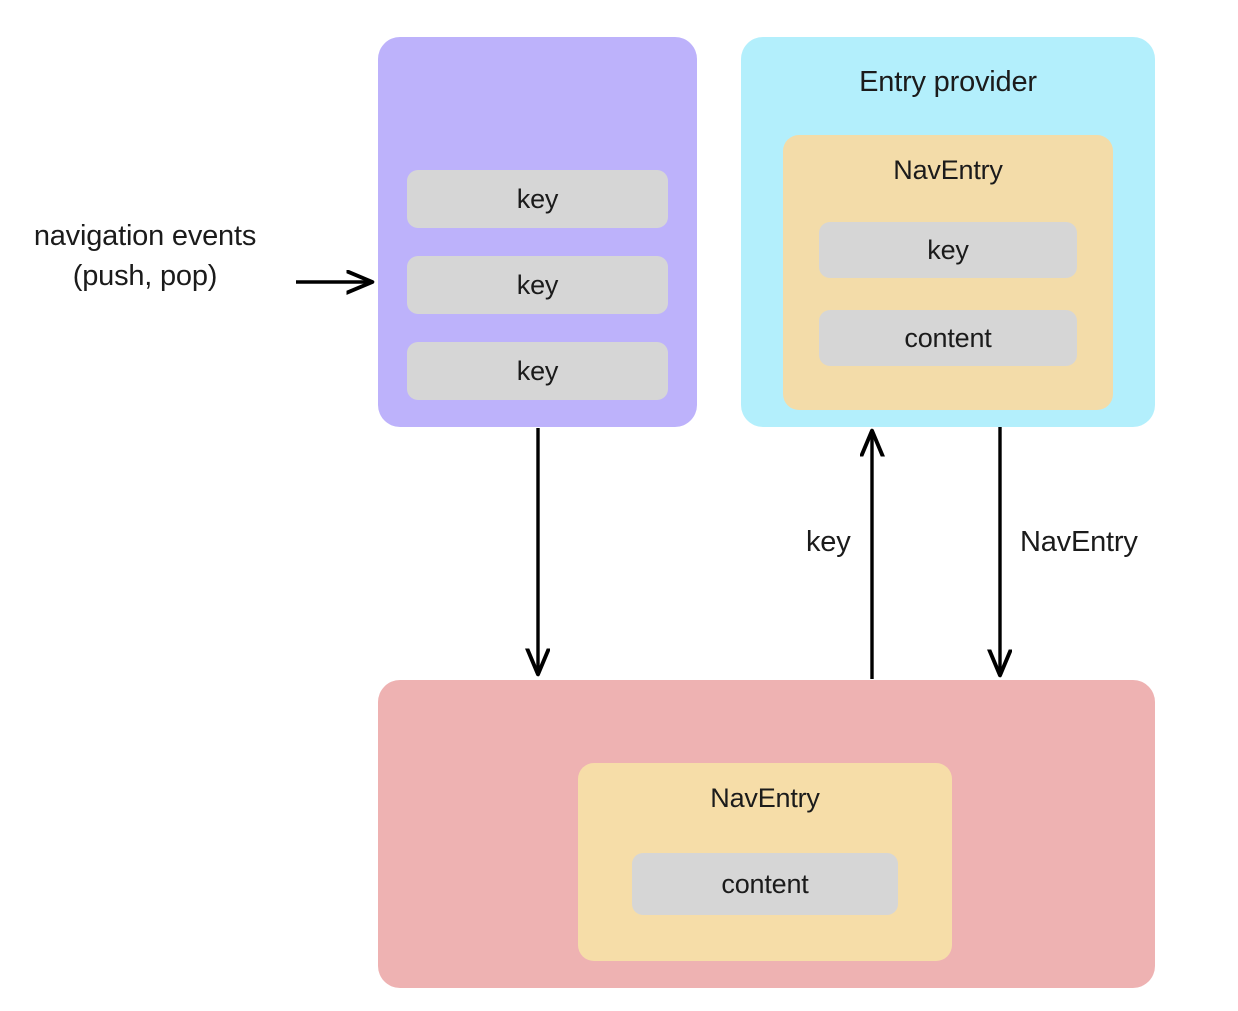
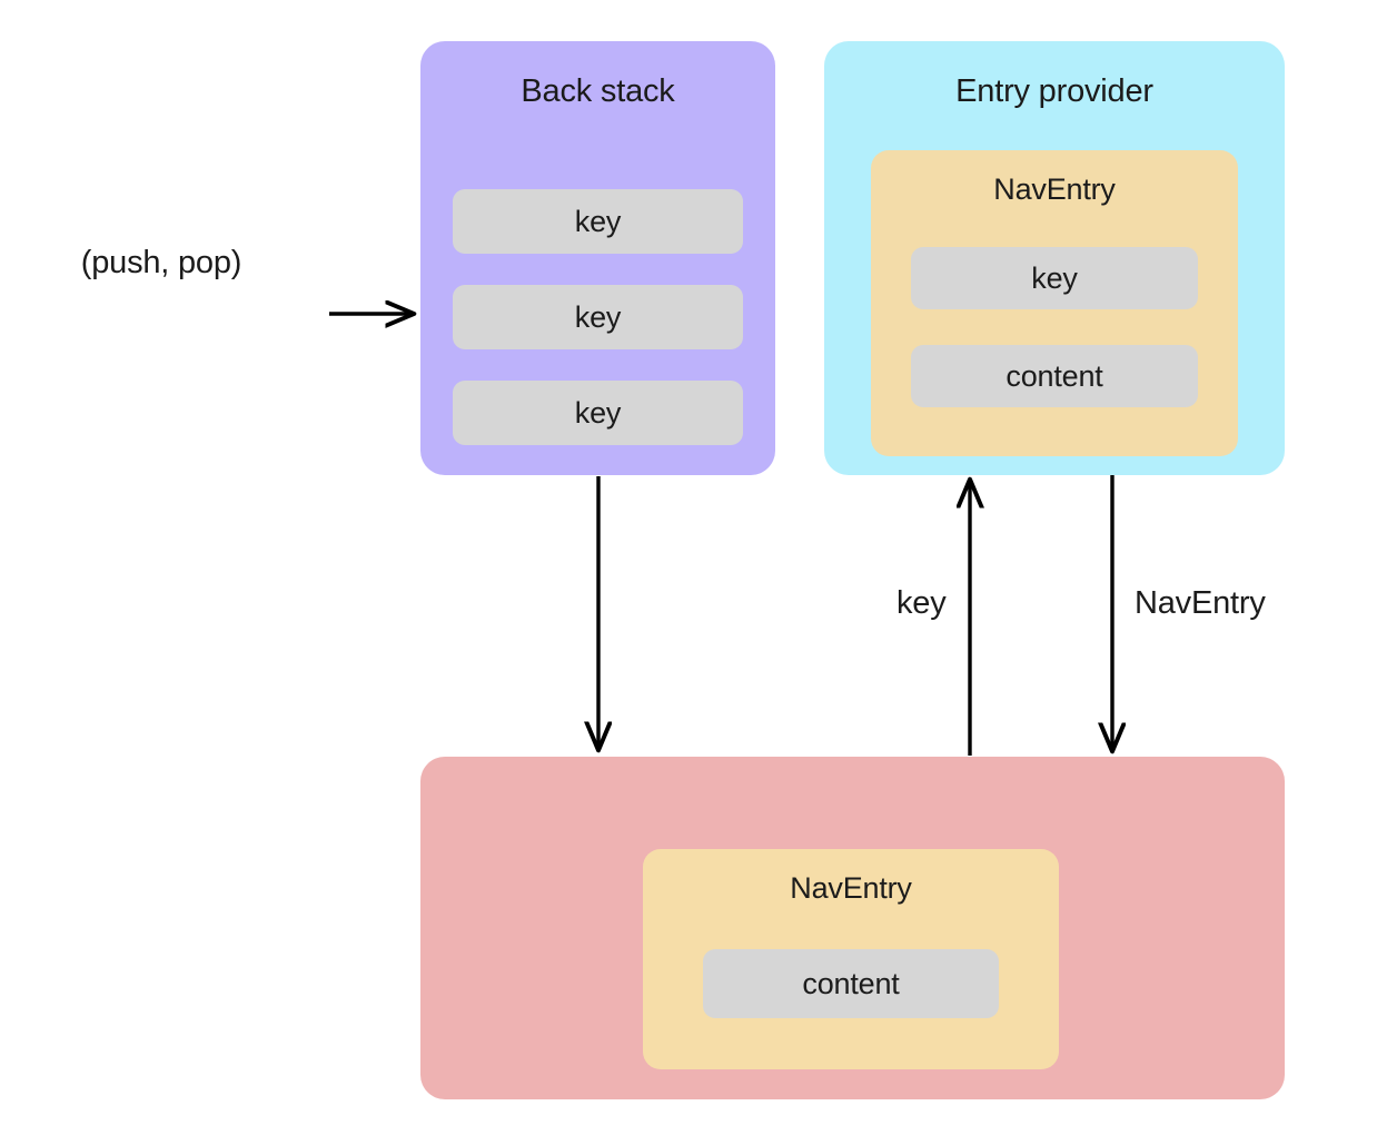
- navigation events
  (push, pop)
+ Back stack
  key
  key
  key
  Entry provider
  NavEntry
  key
  content
  key
  NavEntry
  NavEntry
  content
